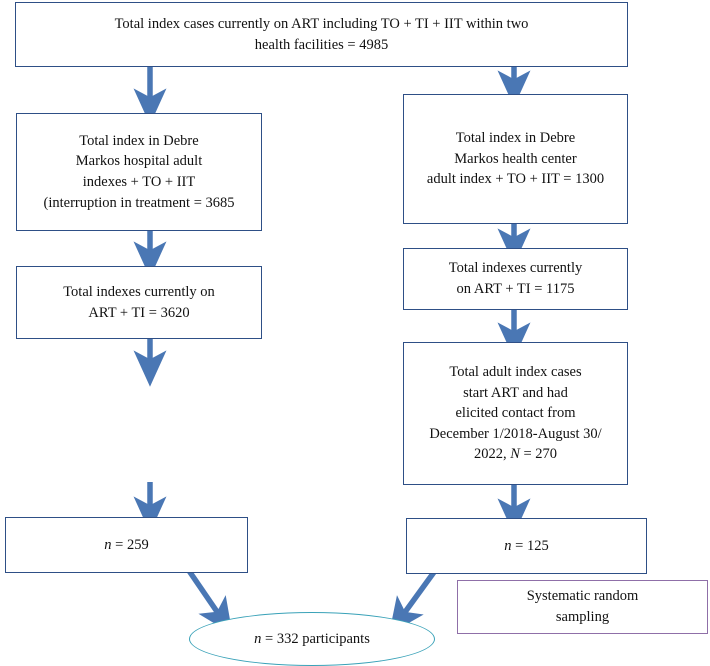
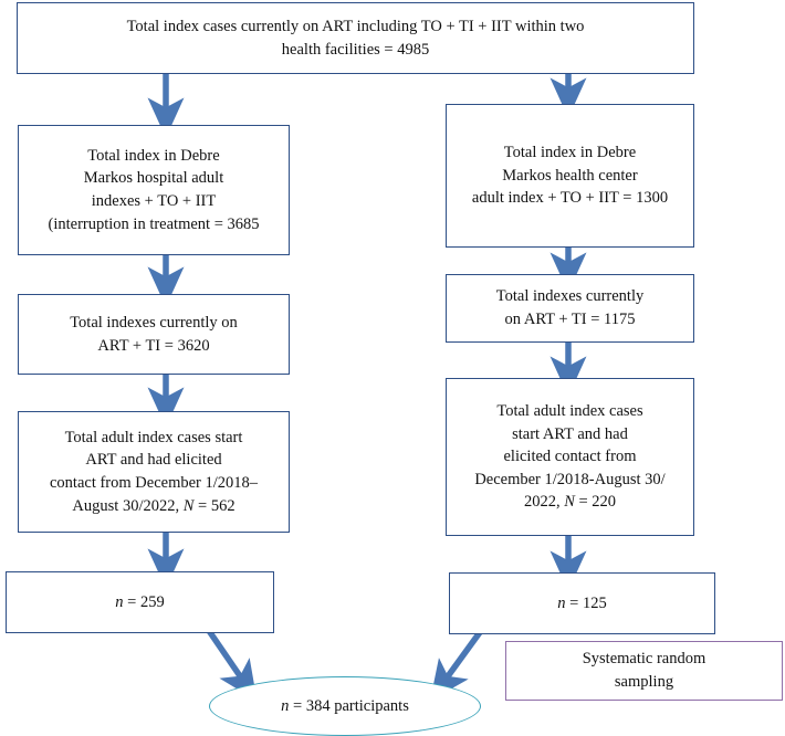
  Total index cases currently on ART including TO + TI + IIT within two
  health facilities = 4985
  Total index in Debre
  Markos hospital adult
  indexes + TO + IIT
  (interruption in treatment = 3685
  Total index in Debre
  Markos health center
  adult index + TO + IIT = 1300
  Total indexes currently on
  ART + TI = 3620
  Total indexes currently
  on ART + TI = 1175
+ Total adult index cases start
+ ART and had elicited
+ contact from December 1/2018–
+ August 30/2022, N = 562
  Total adult index cases
  start ART and had
  elicited contact from
  December 1/2018-August 30/
- 2022, N = 270
+ 2022, N = 220
  n = 259
  n = 125
  Systematic random
  sampling
- n = 332 participants
+ n = 384 participants
